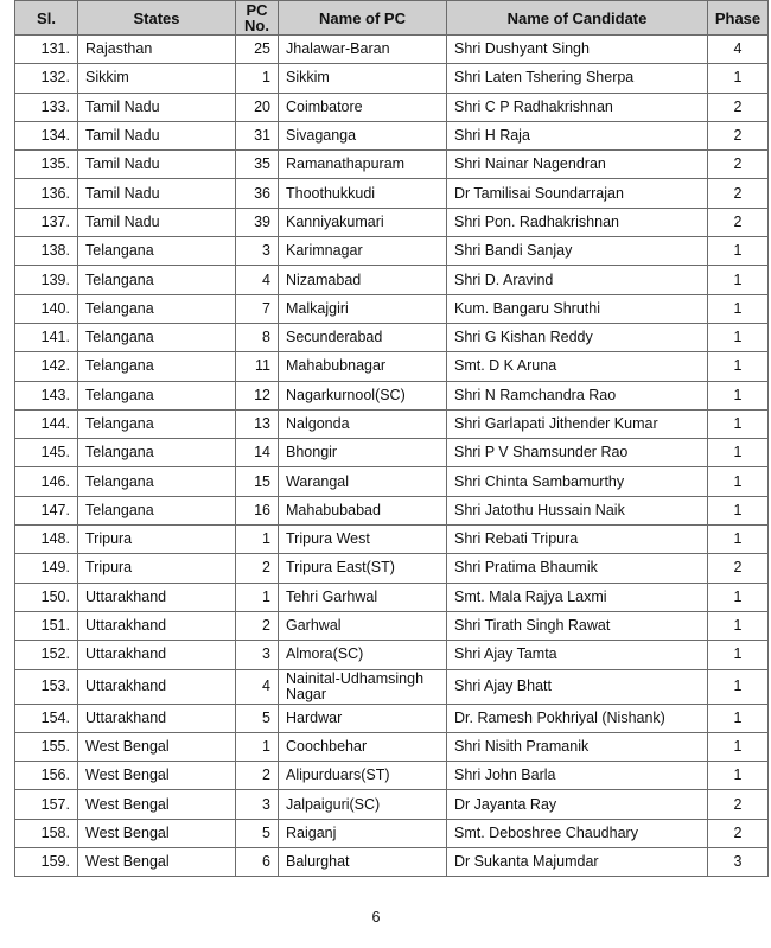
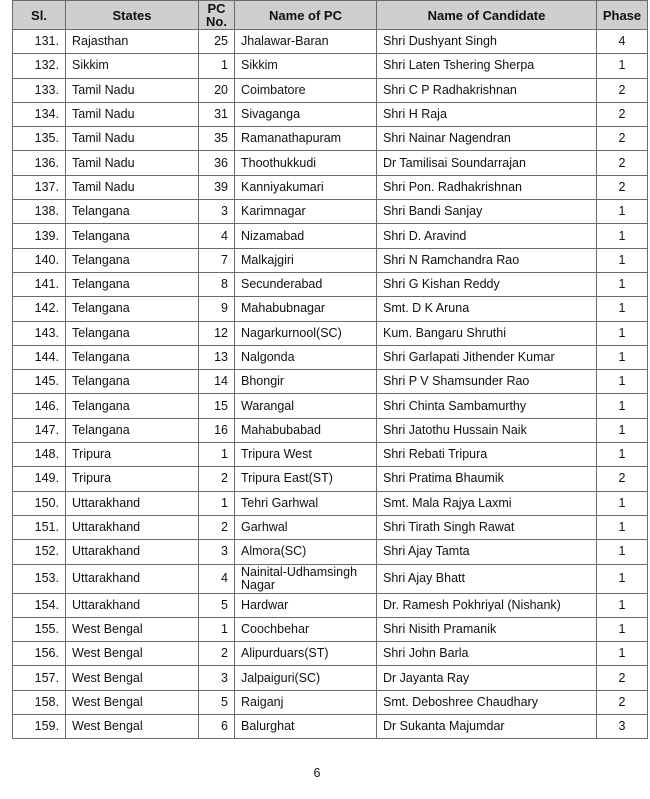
  Sl.	States	PCNo.	Name of PC	Name of Candidate	Phase
  131.	Rajasthan	25	Jhalawar-Baran	Shri Dushyant Singh	4
  132.	Sikkim	1	Sikkim	Shri Laten Tshering Sherpa	1
  133.	Tamil Nadu	20	Coimbatore	Shri C P Radhakrishnan	2
  134.	Tamil Nadu	31	Sivaganga	Shri H Raja	2
  135.	Tamil Nadu	35	Ramanathapuram	Shri Nainar Nagendran	2
  136.	Tamil Nadu	36	Thoothukkudi	Dr Tamilisai Soundarrajan	2
  137.	Tamil Nadu	39	Kanniyakumari	Shri Pon. Radhakrishnan	2
  138.	Telangana	3	Karimnagar	Shri Bandi Sanjay	1
  139.	Telangana	4	Nizamabad	Shri D. Aravind	1
- 140.	Telangana	7	Malkajgiri	Kum. Bangaru Shruthi	1
+ 140.	Telangana	7	Malkajgiri	Shri N Ramchandra Rao	1
  141.	Telangana	8	Secunderabad	Shri G Kishan Reddy	1
- 142.	Telangana	11	Mahabubnagar	Smt. D K Aruna	1
+ 142.	Telangana	9	Mahabubnagar	Smt. D K Aruna	1
- 143.	Telangana	12	Nagarkurnool(SC)	Shri N Ramchandra Rao	1
+ 143.	Telangana	12	Nagarkurnool(SC)	Kum. Bangaru Shruthi	1
  144.	Telangana	13	Nalgonda	Shri Garlapati Jithender Kumar	1
  145.	Telangana	14	Bhongir	Shri P V Shamsunder Rao	1
  146.	Telangana	15	Warangal	Shri Chinta Sambamurthy	1
  147.	Telangana	16	Mahabubabad	Shri Jatothu Hussain Naik	1
  148.	Tripura	1	Tripura West	Shri Rebati Tripura	1
  149.	Tripura	2	Tripura East(ST)	Shri Pratima Bhaumik	2
  150.	Uttarakhand	1	Tehri Garhwal	Smt. Mala Rajya Laxmi	1
  151.	Uttarakhand	2	Garhwal	Shri Tirath Singh Rawat	1
  152.	Uttarakhand	3	Almora(SC)	Shri Ajay Tamta	1
  153.	Uttarakhand	4	Nainital-Udhamsingh Nagar	Shri Ajay Bhatt	1
  154.	Uttarakhand	5	Hardwar	Dr. Ramesh Pokhriyal (Nishank)	1
  155.	West Bengal	1	Coochbehar	Shri Nisith Pramanik	1
  156.	West Bengal	2	Alipurduars(ST)	Shri John Barla	1
  157.	West Bengal	3	Jalpaiguri(SC)	Dr Jayanta Ray	2
  158.	West Bengal	5	Raiganj	Smt. Deboshree Chaudhary	2
  159.	West Bengal	6	Balurghat	Dr Sukanta Majumdar	3
  6
